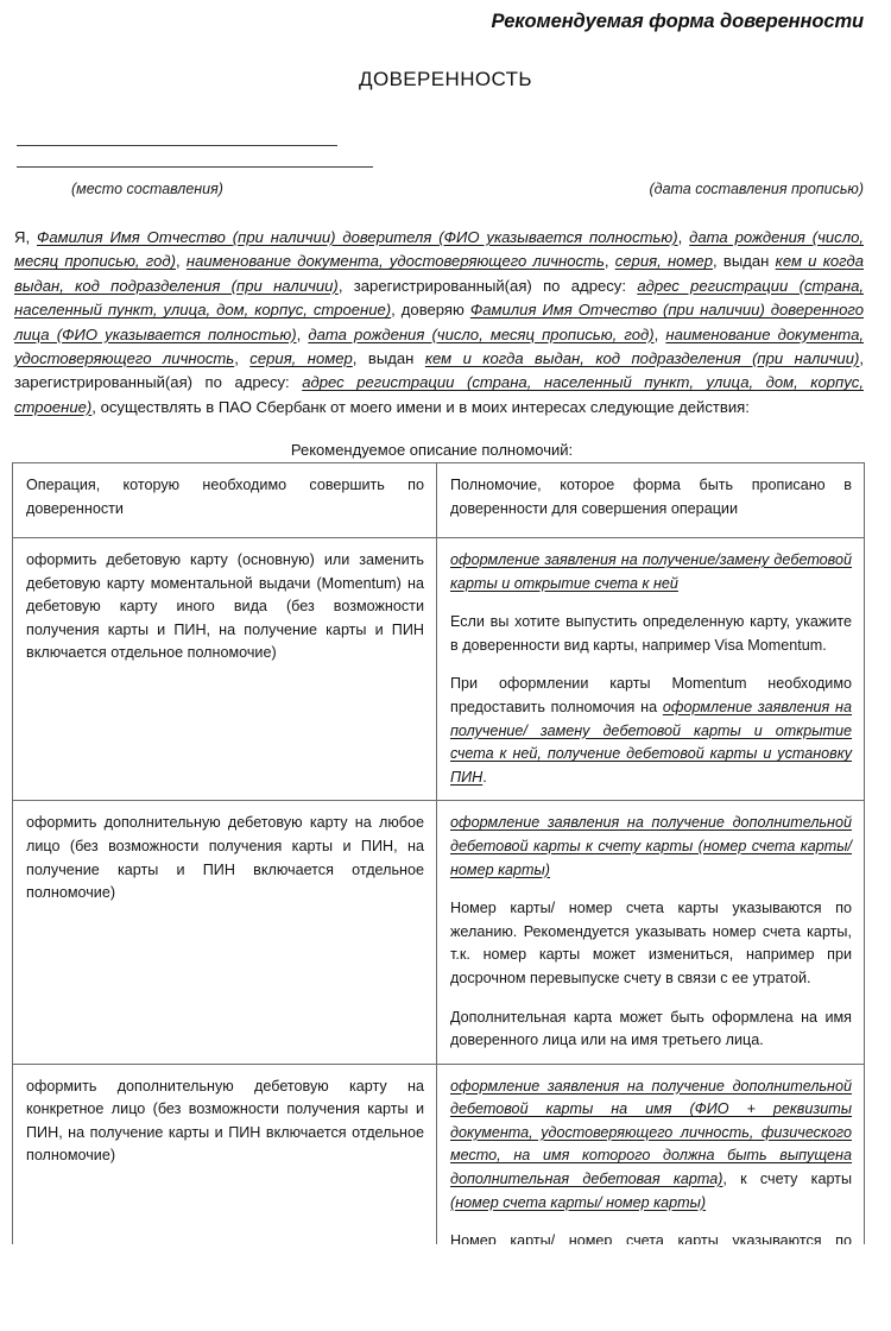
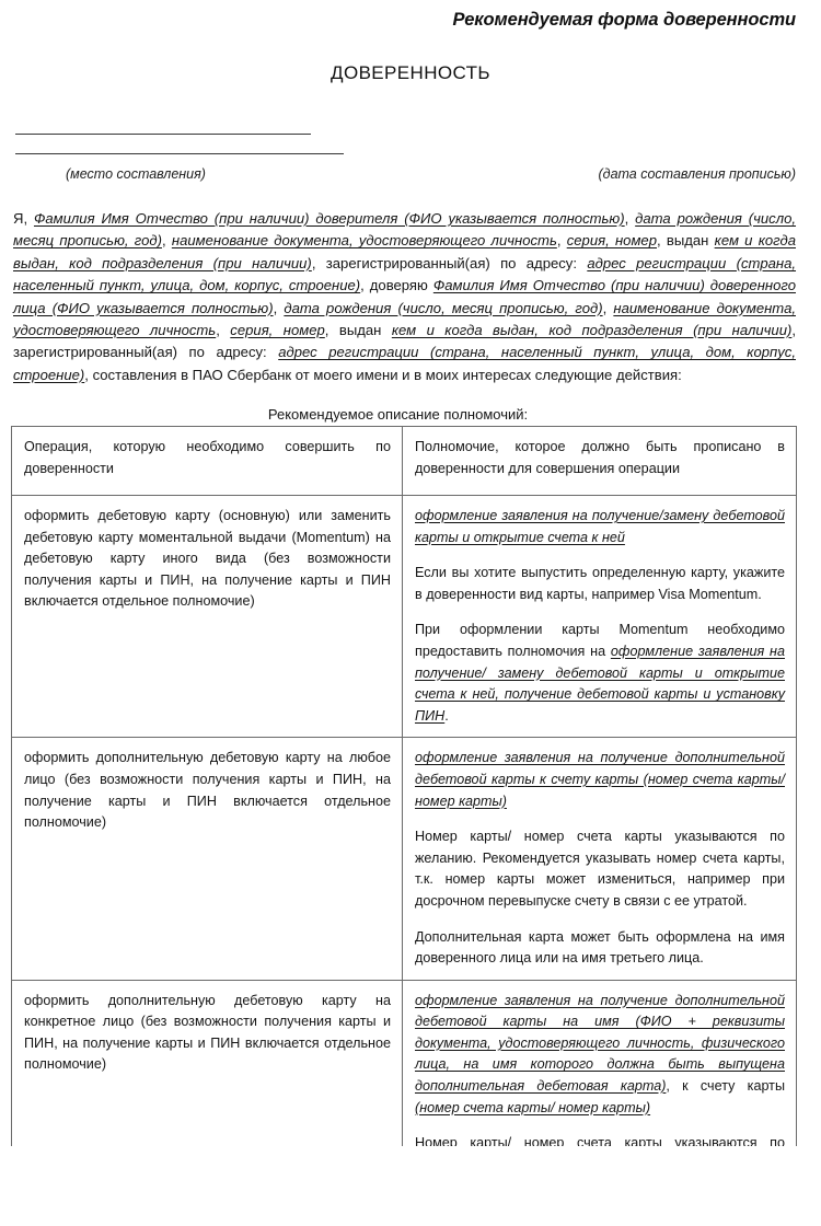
  Рекомендуемая форма доверенности
  ДОВЕРЕННОСТЬ
  (место составления)
  (дата составления прописью)
- Я, Фамилия Имя Отчество (при наличии) доверителя (ФИО указывается полностью), дата рождения (число, месяц прописью, год), наименование документа, удостоверяющего личность, серия, номер, выдан кем и когда выдан, код подразделения (при наличии), зарегистрированный(ая) по адресу: адрес регистрации (страна, населенный пункт, улица, дом, корпус, строение), доверяю Фамилия Имя Отчество (при наличии) доверенного лица (ФИО указывается полностью), дата рождения (число, месяц прописью, год), наименование документа, удостоверяющего личность, серия, номер, выдан кем и когда выдан, код подразделения (при наличии), зарегистрированный(ая) по адресу: адрес регистрации (страна, населенный пункт, улица, дом, корпус, строение), осуществлять в ПАО Сбербанк от моего имени и в моих интересах следующие действия:
+ Я, Фамилия Имя Отчество (при наличии) доверителя (ФИО указывается полностью), дата рождения (число, месяц прописью, год), наименование документа, удостоверяющего личность, серия, номер, выдан кем и когда выдан, код подразделения (при наличии), зарегистрированный(ая) по адресу: адрес регистрации (страна, населенный пункт, улица, дом, корпус, строение), доверяю Фамилия Имя Отчество (при наличии) доверенного лица (ФИО указывается полностью), дата рождения (число, месяц прописью, год), наименование документа, удостоверяющего личность, серия, номер, выдан кем и когда выдан, код подразделения (при наличии), зарегистрированный(ая) по адресу: адрес регистрации (страна, населенный пункт, улица, дом, корпус, строение), составления в ПАО Сбербанк от моего имени и в моих интересах следующие действия:
  Рекомендуемое описание полномочий:
- Операция, которую необходимо совершить по доверенности	Полномочие, которое форма быть прописано в доверенности для совершения операции
+ Операция, которую необходимо совершить по доверенности	Полномочие, которое должно быть прописано в доверенности для совершения операции
  оформить дебетовую карту (основную) или заменить дебетовую карту моментальной выдачи (Momentum) на дебетовую карту иного вида (без возможности получения карты и ПИН, на получение карты и ПИН включается отдельное полномочие)	оформление заявления на получение/замену дебетовой карты и открытие счета к ней Если вы хотите выпустить определенную карту, укажите в доверенности вид карты, например Visa Momentum. При оформлении карты Momentum необходимо предоставить полномочия на оформление заявления на получение/ замену дебетовой карты и открытие счета к ней, получение дебетовой карты и установку ПИН.
  оформить дополнительную дебетовую карту на любое лицо (без возможности получения карты и ПИН, на получение карты и ПИН включается отдельное полномочие)	оформление заявления на получение дополнительной дебетовой карты к счету карты (номер счета карты/ номер карты) Номер карты/ номер счета карты указываются по желанию. Рекомендуется указывать номер счета карты, т.к. номер карты может измениться, например при досрочном перевыпуске счету в связи с ее утратой. Дополнительная карта может быть оформлена на имя доверенного лица или на имя третьего лица.
- оформить дополнительную дебетовую карту на конкретное лицо (без возможности получения карты и ПИН, на получение карты и ПИН включается отдельное полномочие)	оформление заявления на получение дополнительной дебетовой карты на имя (ФИО + реквизиты документа, удостоверяющего личность, физического место, на имя которого должна быть выпущена дополнительная дебетовая карта), к счету карты (номер счета карты/ номер карты) Номер карты/ номер счета карты указываются по
+ оформить дополнительную дебетовую карту на конкретное лицо (без возможности получения карты и ПИН, на получение карты и ПИН включается отдельное полномочие)	оформление заявления на получение дополнительной дебетовой карты на имя (ФИО + реквизиты документа, удостоверяющего личность, физического лица, на имя которого должна быть выпущена дополнительная дебетовая карта), к счету карты (номер счета карты/ номер карты) Номер карты/ номер счета карты указываются по
